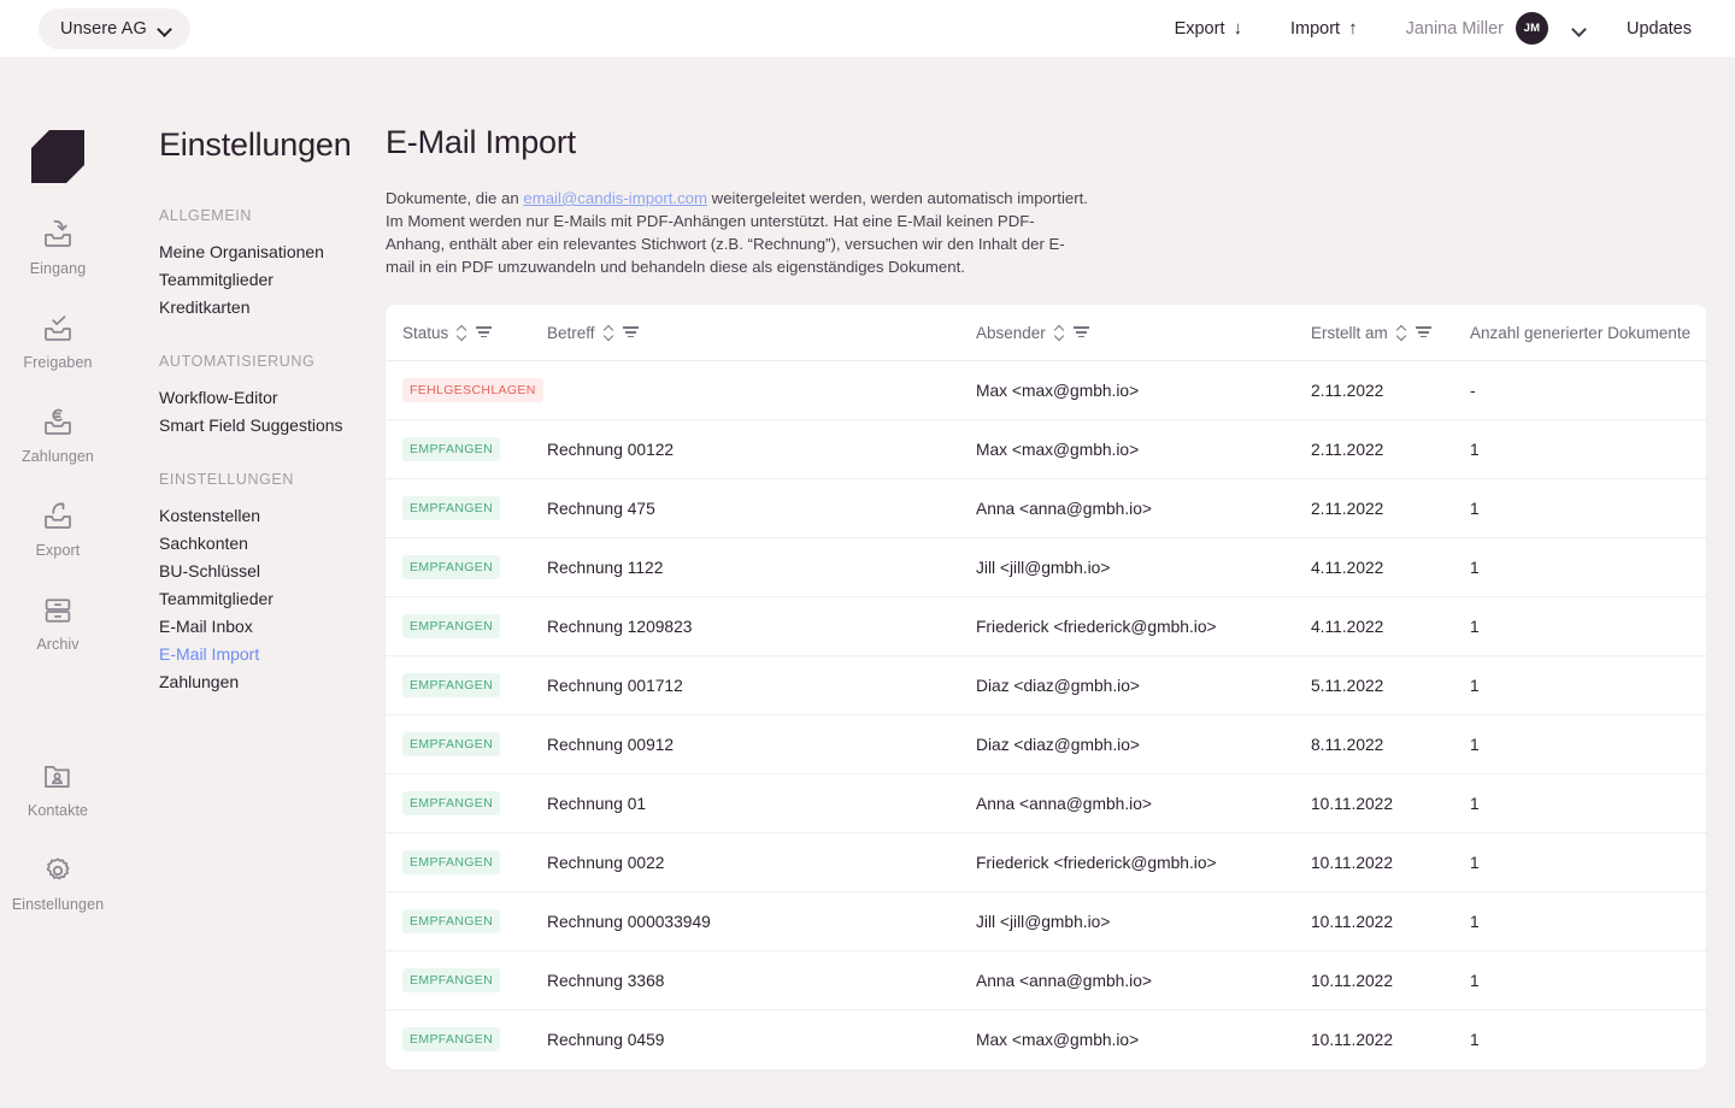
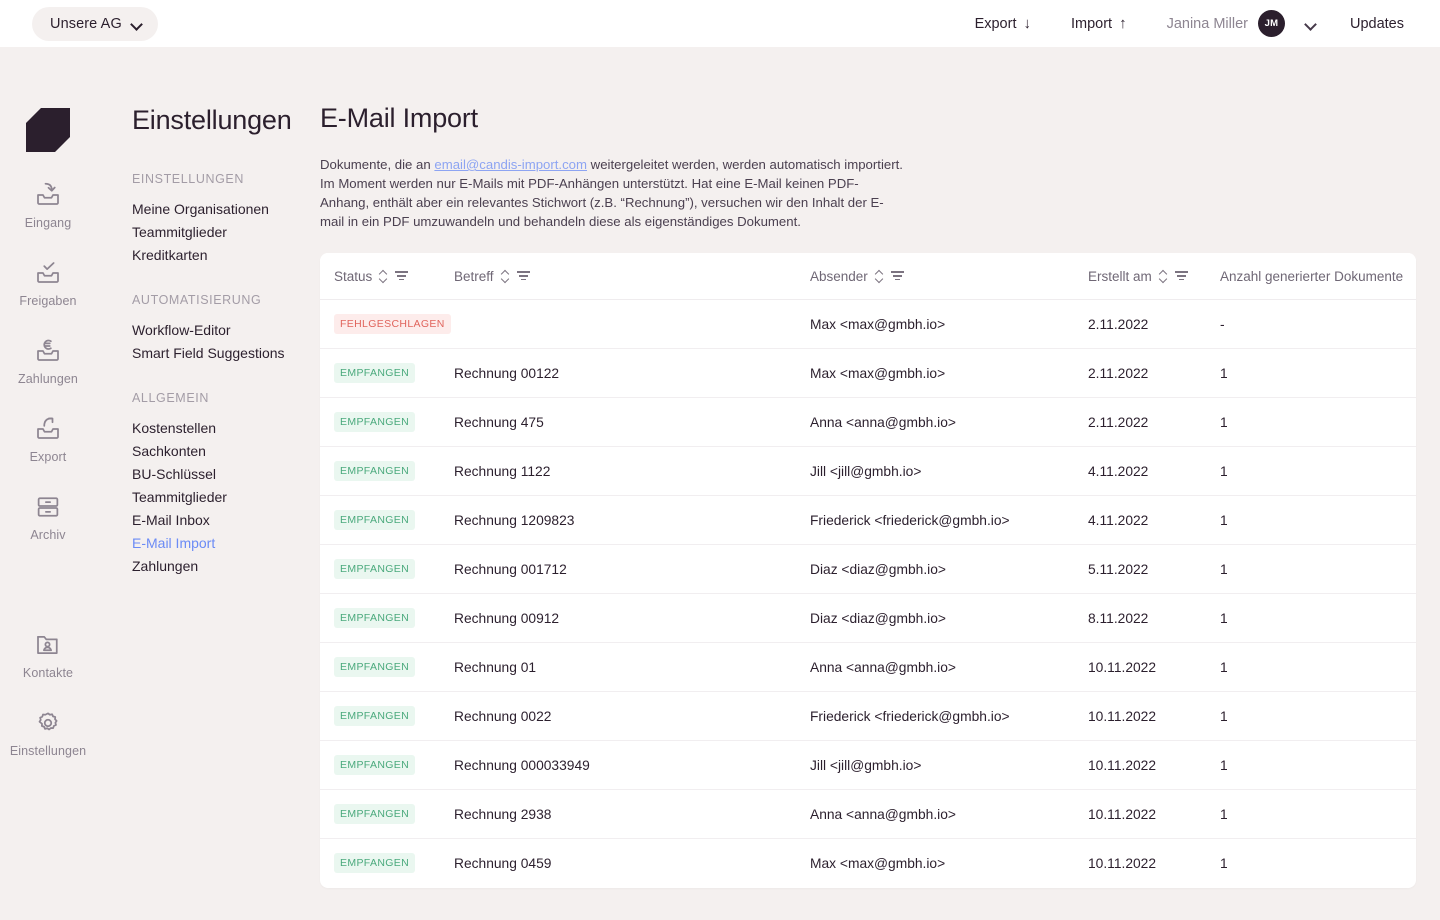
  Unsere AG
  Export
  ↓
  Import
  ↑
  Janina Miller
  JM
  Updates
  Eingang
  Freigaben
  Zahlungen
  Export
  Archiv
  Kontakte
  Einstellungen
  Einstellungen
- ALLGEMEIN
+ EINSTELLUNGEN
  Meine Organisationen
  Teammitglieder
  Kreditkarten
  AUTOMATISIERUNG
  Workflow-Editor
  Smart Field Suggestions
- EINSTELLUNGEN
+ ALLGEMEIN
  Kostenstellen
  Sachkonten
  BU-Schlüssel
  Teammitglieder
  E-Mail Inbox
  E-Mail Import
  Zahlungen
  E-Mail Import
  Dokumente, die an email@candis-import.com weitergeleitet werden, werden automatisch importiert. Im Moment werden nur E-Mails mit PDF-Anhängen unterstützt. Hat eine E-Mail keinen PDF-Anhang, enthält aber ein relevantes Stichwort (z.B. “Rechnung”), versuchen wir den Inhalt der E-mail in ein PDF umzuwandeln und behandeln diese als eigenständiges Dokument.
  Status	Betreff	Absender	Erstellt am	Anzahl generierter Dokumente
  FEHLGESCHLAGEN		Max <max@gmbh.io>	2.11.2022	-
  EMPFANGEN	Rechnung 00122	Max <max@gmbh.io>	2.11.2022	1
  EMPFANGEN	Rechnung 475	Anna <anna@gmbh.io>	2.11.2022	1
  EMPFANGEN	Rechnung 1122	Jill <jill@gmbh.io>	4.11.2022	1
  EMPFANGEN	Rechnung 1209823	Friederick <friederick@gmbh.io>	4.11.2022	1
  EMPFANGEN	Rechnung 001712	Diaz <diaz@gmbh.io>	5.11.2022	1
  EMPFANGEN	Rechnung 00912	Diaz <diaz@gmbh.io>	8.11.2022	1
  EMPFANGEN	Rechnung 01	Anna <anna@gmbh.io>	10.11.2022	1
  EMPFANGEN	Rechnung 0022	Friederick <friederick@gmbh.io>	10.11.2022	1
  EMPFANGEN	Rechnung 000033949	Jill <jill@gmbh.io>	10.11.2022	1
- EMPFANGEN	Rechnung 3368	Anna <anna@gmbh.io>	10.11.2022	1
+ EMPFANGEN	Rechnung 2938	Anna <anna@gmbh.io>	10.11.2022	1
  EMPFANGEN	Rechnung 0459	Max <max@gmbh.io>	10.11.2022	1
